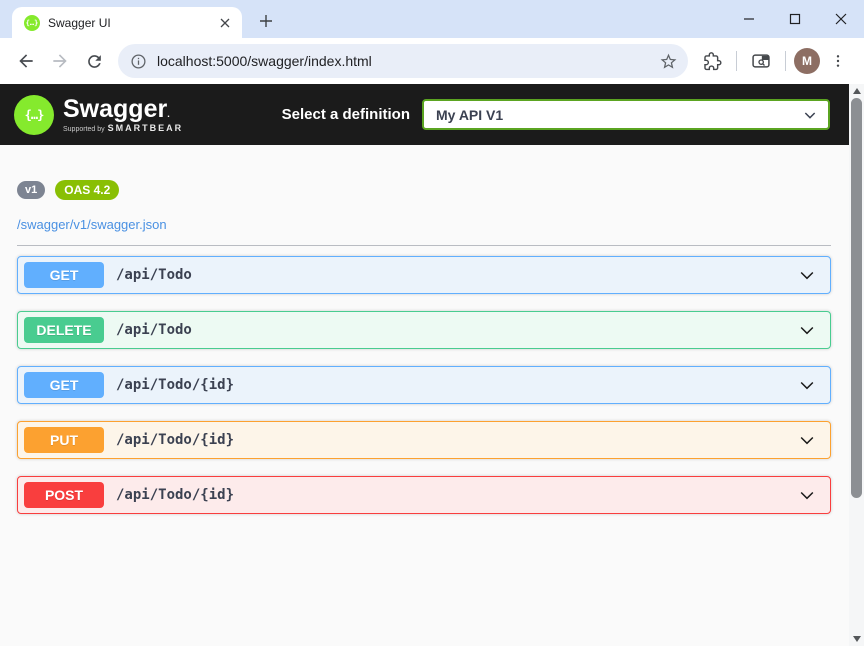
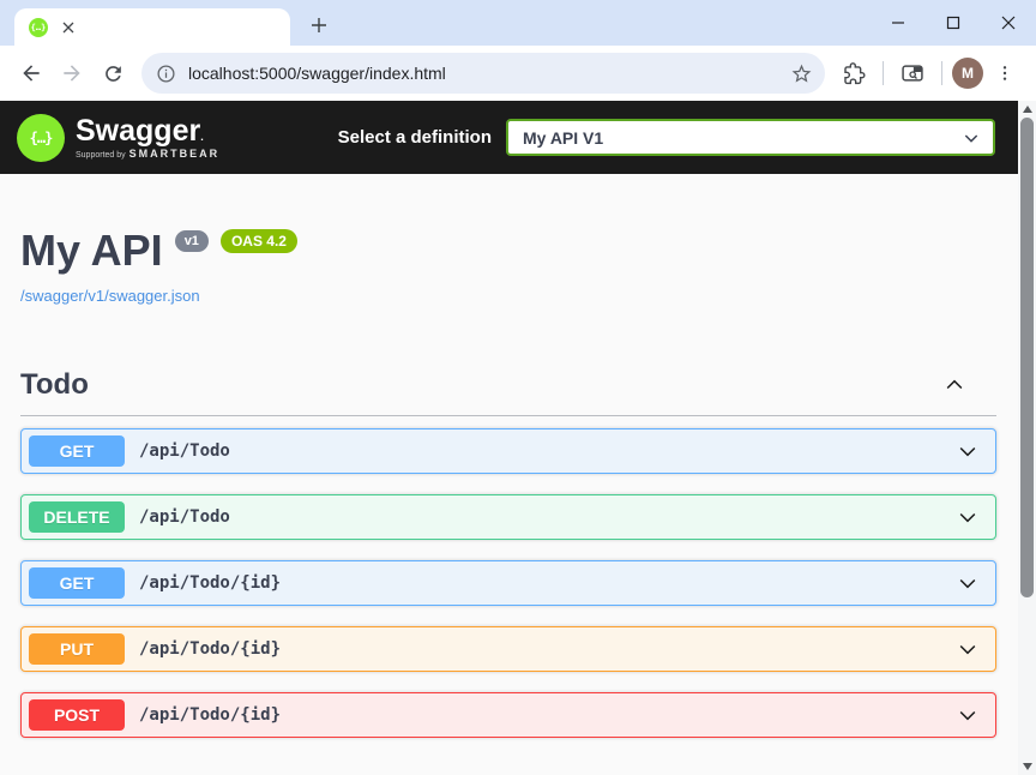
  {…}
- Swagger UI
  localhost:5000/swagger/index.html
  M
  {…}
  Swagger.
  Select a definition
  My API V1
+ My API
  v1
  OAS 4.2
  /swagger/v1/swagger.json
+ Todo
  GET
  /api/Todo
  DELETE
  /api/Todo
  GET
  /api/Todo/{id}
  PUT
  /api/Todo/{id}
  POST
  /api/Todo/{id}
